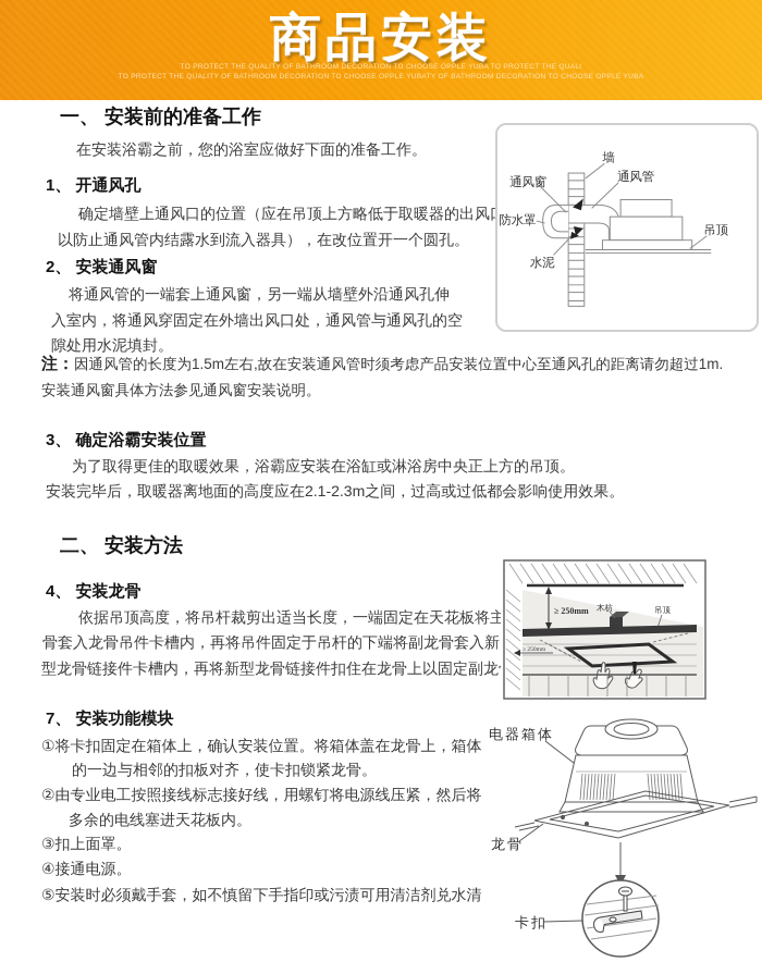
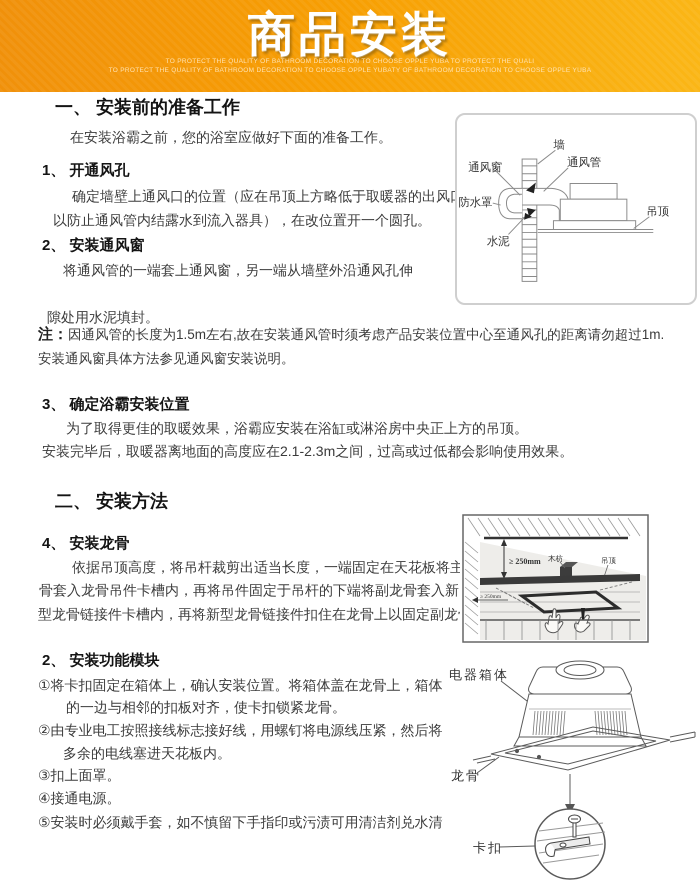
  商品安装
  一、 安装前的准备工作
  在安装浴霸之前，您的浴室应做好下面的准备工作。
  1、 开通风孔
  确定墙壁上通风口的位置（应在吊顶上方略低于取暖器的出风
  以防止通风管内结露水到流入器具），在改位置开一个圆孔。
  2、 安装通风窗
  将通风管的一端套上通风窗，另一端从墙壁外沿通风孔伸
- 入室内，将通风穿固定在外墙出风口处，通风管与通风孔的空
  隙处用水泥填封。
  注：因通风管的长度为1.5m左右,故在安装通风管时须考虑产品安装位置中心至通风孔的距离请勿超过1m.
  安装通风窗具体方法参见通风窗安装说明。
  3、 确定浴霸安装位置
  为了取得更佳的取暖效果，浴霸应安装在浴缸或淋浴房中央正上方的吊顶。
  安装完毕后，取暖器离地面的高度应在2.1-2.3m之间，过高或过低都会影响使用效果。
  二、 安装方法
  4、 安装龙骨
  依据吊顶高度，将吊杆裁剪出适当长度，一端固定在天花板将主
  骨套入龙骨吊件卡槽内，再将吊件固定于吊杆的下端将副龙骨套入新
  型龙骨链接件卡槽内，再将新型龙骨链接件扣住在龙骨上以固定副龙
- 7、 安装功能模块
+ 2、 安装功能模块
  ①将卡扣固定在箱体上，确认安装位置。将箱体盖在龙骨上，箱体
  的一边与相邻的扣板对齐，使卡扣锁紧龙骨。
  ②由专业电工按照接线标志接好线，用螺钉将电源线压紧，然后将
  多余的电线塞进天花板内。
  ③扣上面罩。
  ④接通电源。
  ⑤安装时必须戴手套，如不慎留下手指印或污渍可用清洁剂兑水清
  墙
  通风窗
  通风管
  防水罩
  水泥
  吊顶
  ≥ 250mm
  木枋
  吊顶
  电器箱体
  龙骨
  卡扣
